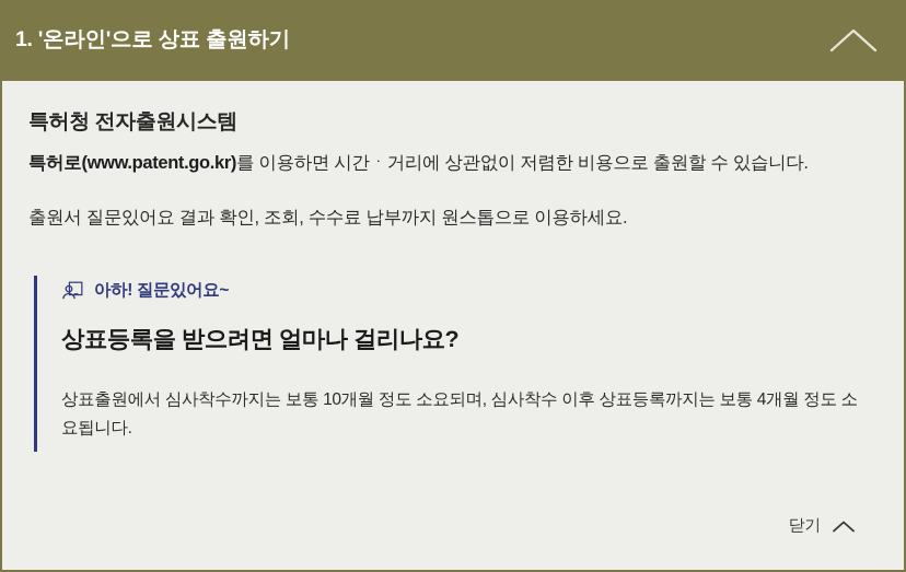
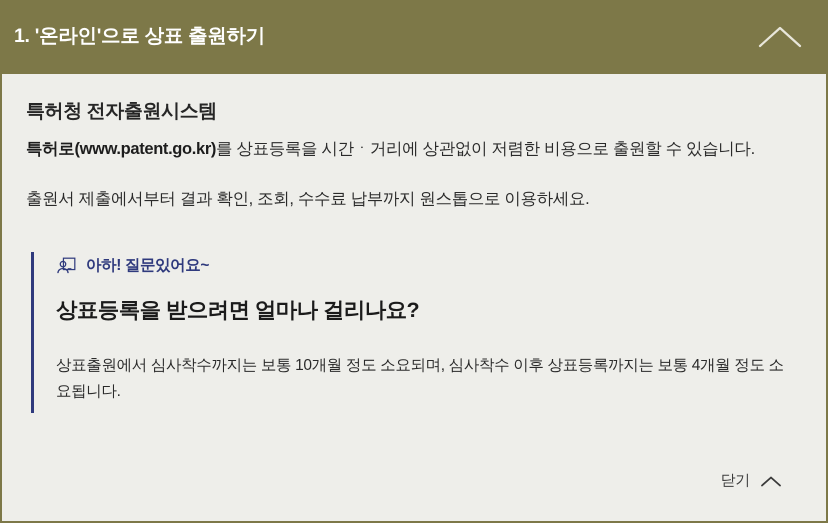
  1. '온라인'으로 상표 출원하기
  특허청 전자출원시스템
- 특허로(www.patent.go.kr)를 이용하면 시간ㆍ거리에 상관없이 저렴한 비용으로 출원할 수 있습니다.
+ 특허로(www.patent.go.kr)를 상표등록을 시간ㆍ거리에 상관없이 저렴한 비용으로 출원할 수 있습니다.
- 출원서 질문있어요 결과 확인, 조회, 수수료 납부까지 원스톱으로 이용하세요.
+ 출원서 제출에서부터 결과 확인, 조회, 수수료 납부까지 원스톱으로 이용하세요.
  아하! 질문있어요~
  상표등록을 받으려면 얼마나 걸리나요?
  상표출원에서 심사착수까지는 보통 10개월 정도 소요되며, 심사착수 이후 상표등록까지는 보통 4개월 정도 소요됩니다.
  닫기
